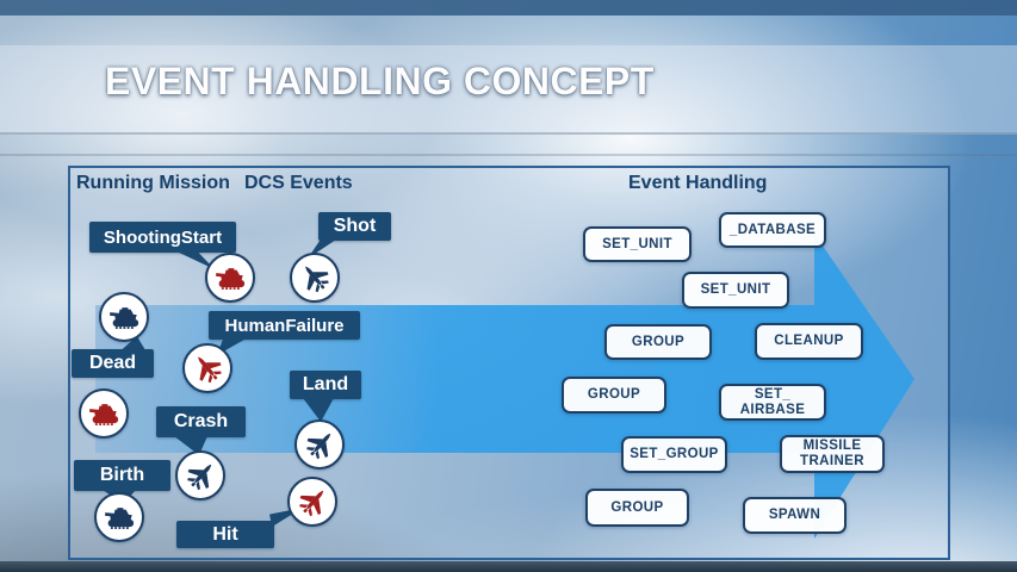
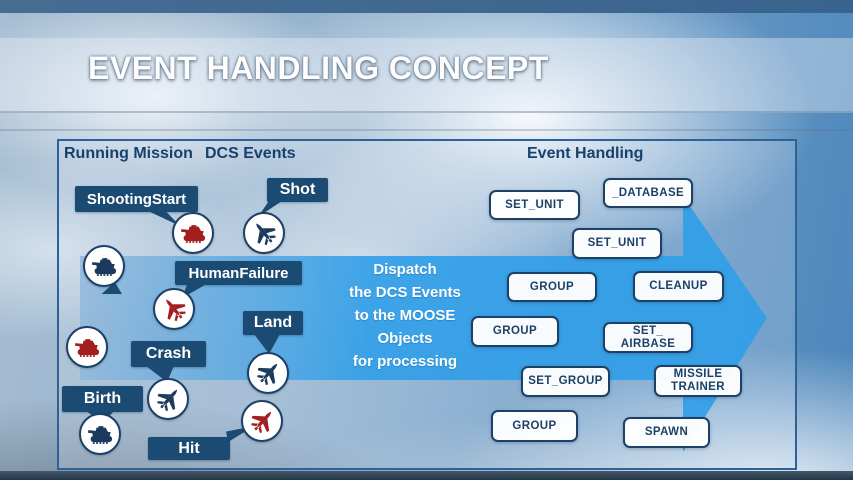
  EVENT HANDLING CONCEPT
  Running Mission
  DCS Events
  Event Handling
+ Dispatch
+ the DCS Events
+ to the MOOSE
+ Objects
+ for processing
  ShootingStart
  Shot
- Dead
  HumanFailure
  Land
  Crash
  Birth
  Hit
  SET_UNIT
  _DATABASE
  SET_UNIT
  GROUP
  CLEANUP
  GROUP
  SET_
  AIRBASE
  SET_GROUP
  MISSILE
  TRAINER
  GROUP
  SPAWN
